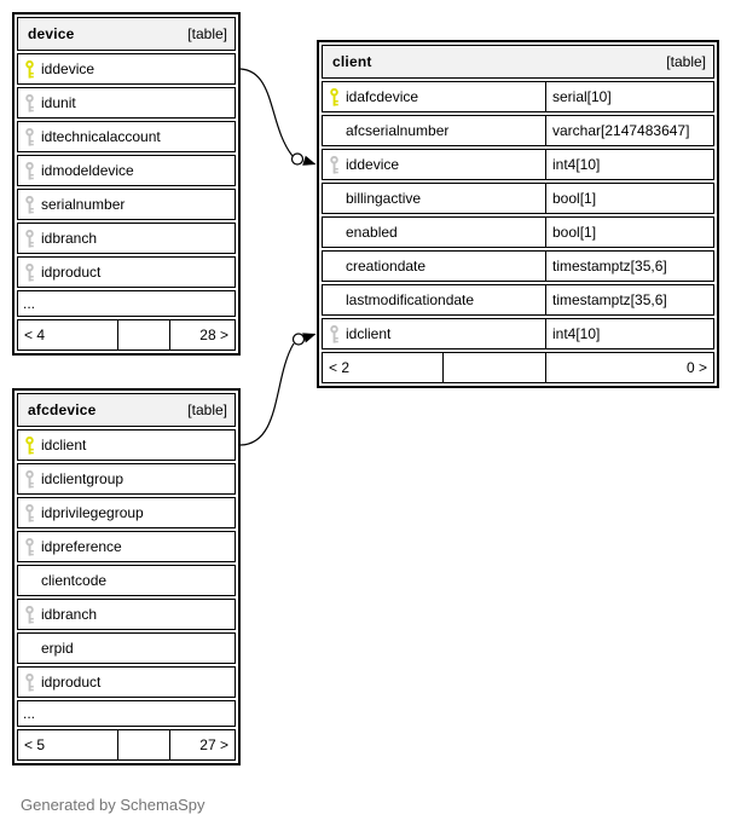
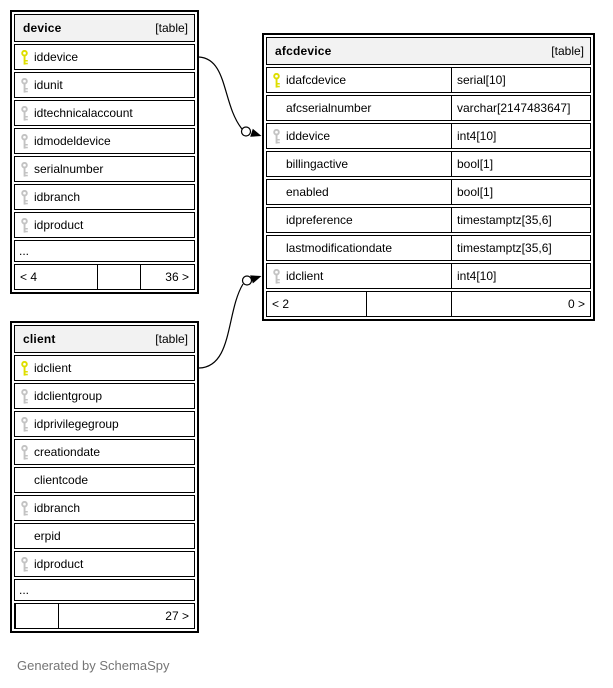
  device
  [table]
  iddevice
  idunit
  idtechnicalaccount
  idmodeldevice
  serialnumber
  idbranch
  idproduct
  ...
  < 4
- 28 >
+ 36 >
- client
+ afcdevice
  [table]
  idafcdevice
  serial[10]
  afcserialnumber
  varchar[2147483647]
  iddevice
  int4[10]
  billingactive
  bool[1]
  enabled
  bool[1]
- creationdate
+ idpreference
  timestamptz[35,6]
  lastmodificationdate
  timestamptz[35,6]
  idclient
  int4[10]
  < 2
  0 >
- afcdevice
+ client
  [table]
  idclient
  idclientgroup
  idprivilegegroup
- idpreference
+ creationdate
  clientcode
  idbranch
  erpid
  idproduct
  ...
- < 5
  27 >
  Generated by SchemaSpy
